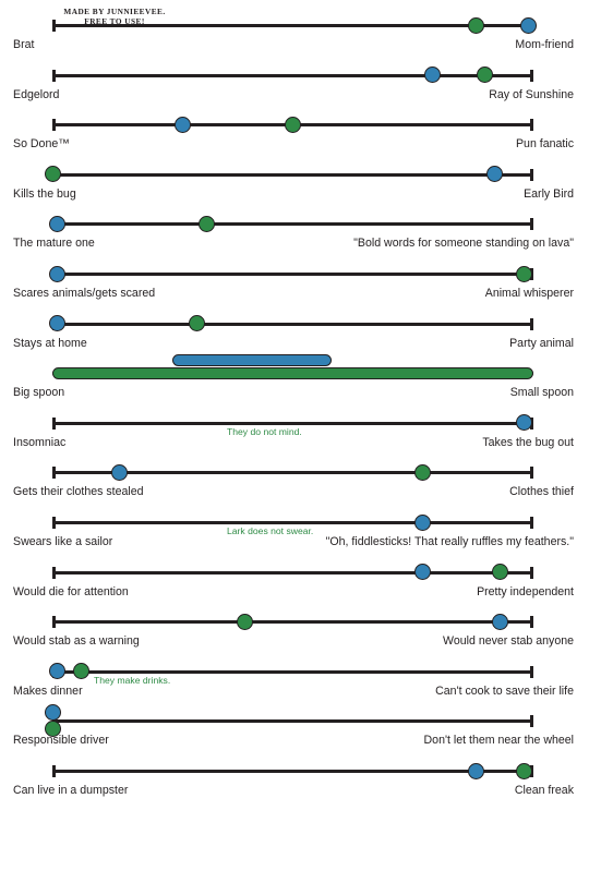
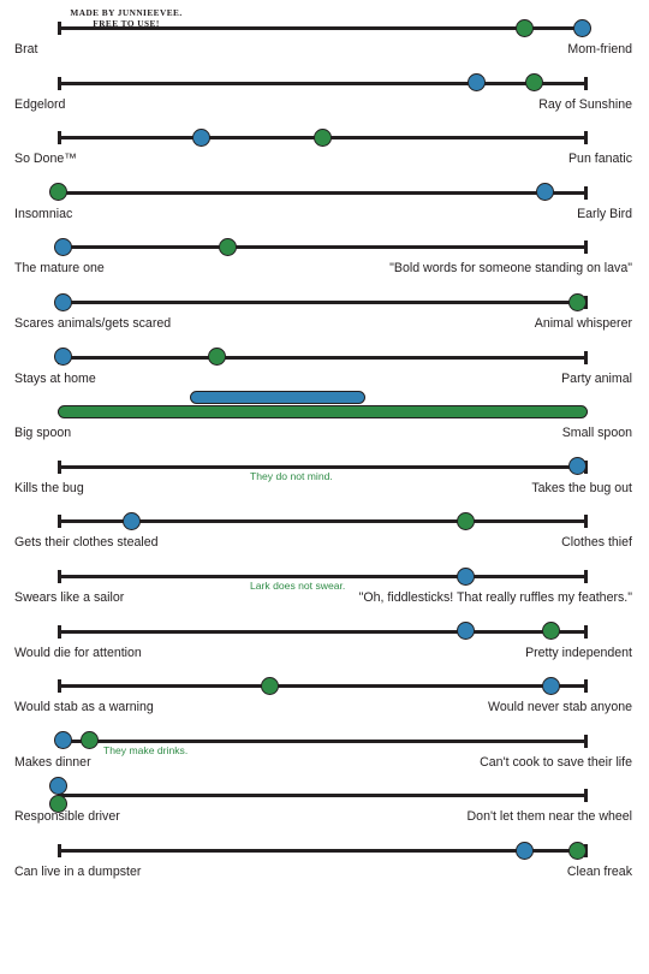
  MADE BY JUNNIEEVEE.
  FREE TO USE!
  Brat
  Mom-friend
  Edgelord
  Ray of Sunshine
  So Done™
  Pun fanatic
- Kills the bug
+ Insomniac
  Early Bird
  The mature one
  "Bold words for someone standing on lava"
  Scares animals/gets scared
  Animal whisperer
  Stays at home
  Party animal
  Big spoon
  Small spoon
- Insomniac
+ Kills the bug
  Takes the bug out
  They do not mind.
  Gets their clothes stealed
  Clothes thief
  Swears like a sailor
  "Oh, fiddlesticks! That really ruffles my feathers."
  Lark does not swear.
  Would die for attention
  Pretty independent
  Would stab as a warning
  Would never stab anyone
  Makes dinner
  Can't cook to save their life
  They make drinks.
  Responsible driver
  Don't let them near the wheel
  Can live in a dumpster
  Clean freak
